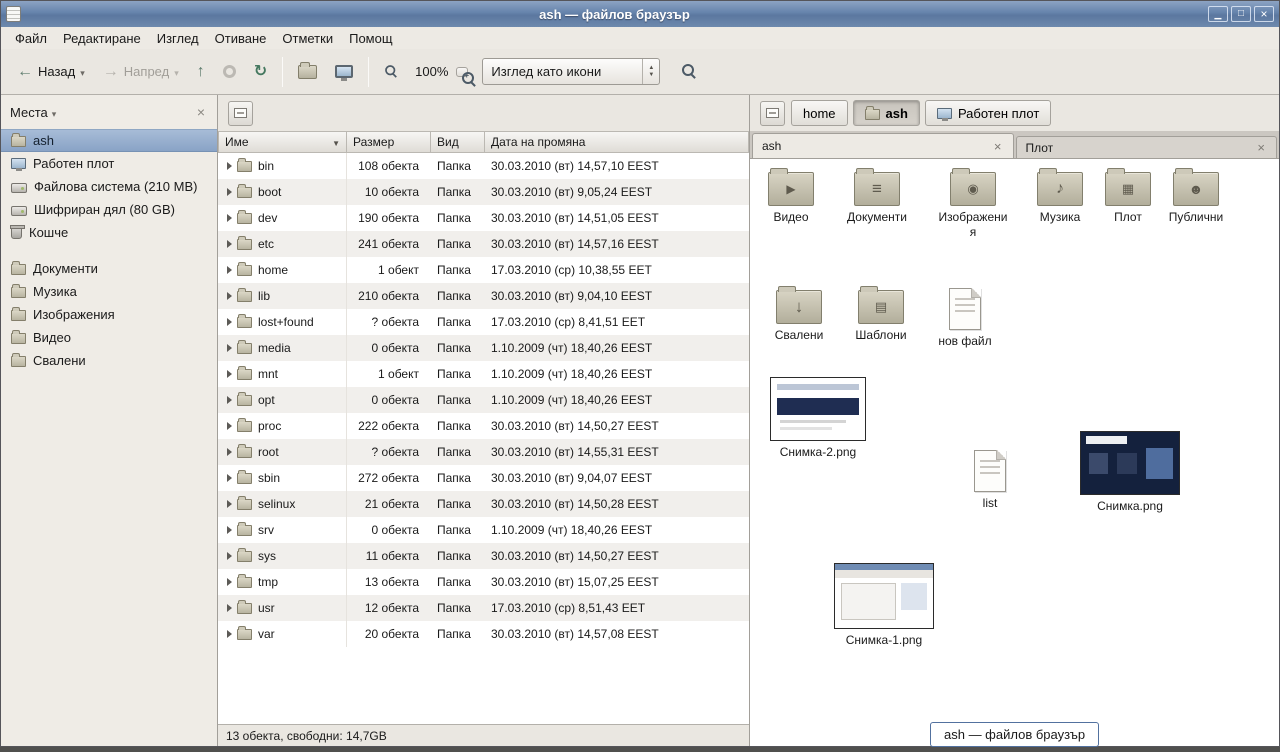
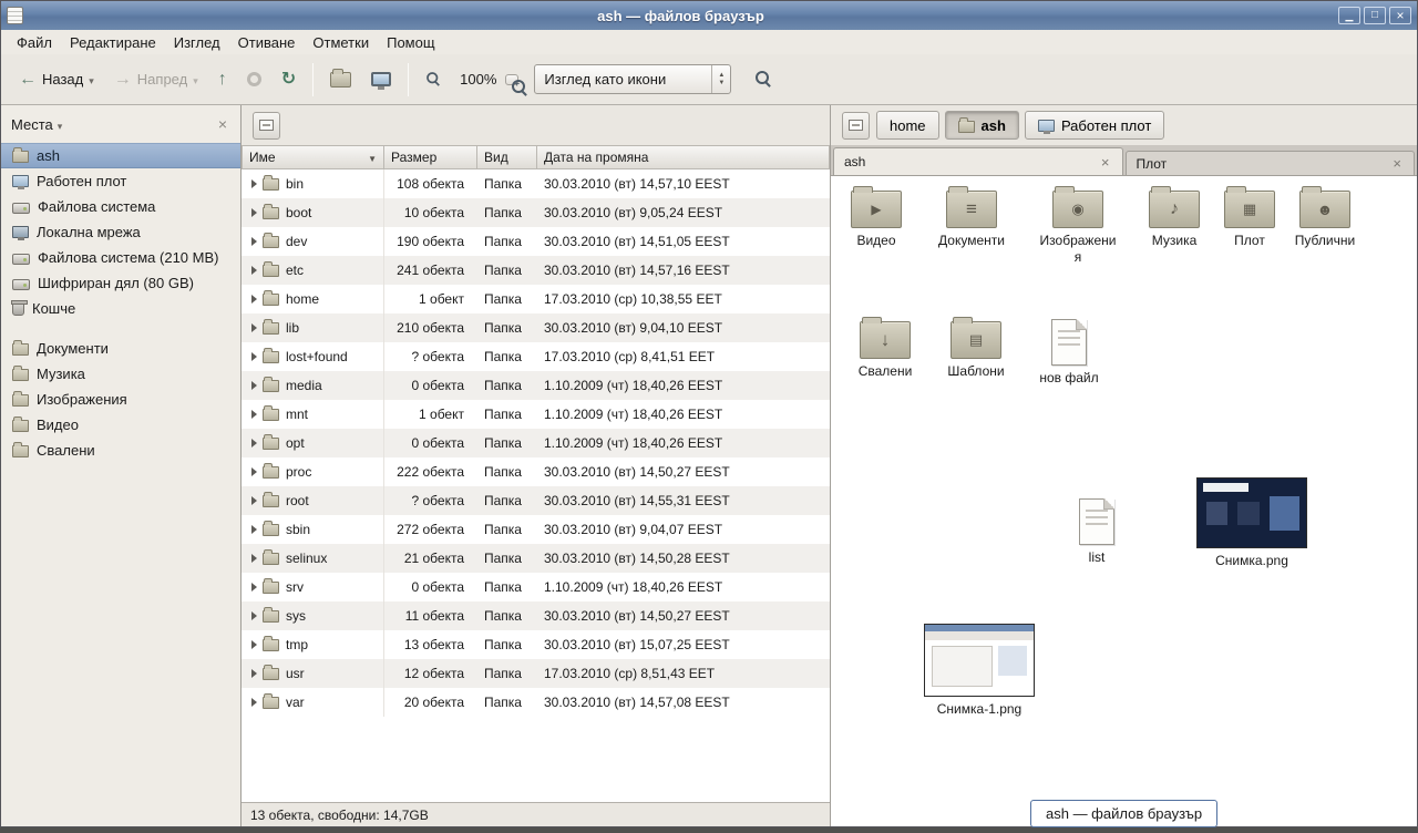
  ash — файлов браузър
  Файл
  Редактиране
  Изглед
  Отиване
  Отметки
  Помощ
  Назад
  Напред
  100%
  +
  Изглед като икони
  Места
  ash
  Работен плот
+ Файлова система
+ Локална мрежа
  Файлова система (210 MB)
  Шифриран дял (80 GB)
  Кошче
  Документи
  Музика
  Изображения
  Видео
  Свалени
  Име
  Размер
  Вид
  Дата на промяна
  bin
  108 обекта
  Папка
  30.03.2010 (вт) 14,57,10 EEST
  boot
  10 обекта
  Папка
  30.03.2010 (вт) 9,05,24 EEST
  dev
  190 обекта
  Папка
  30.03.2010 (вт) 14,51,05 EEST
  etc
  241 обекта
  Папка
  30.03.2010 (вт) 14,57,16 EEST
  home
  1 обект
  Папка
  17.03.2010 (ср) 10,38,55 EET
  lib
  210 обекта
  Папка
  30.03.2010 (вт) 9,04,10 EEST
  lost+found
  ? обекта
  Папка
  17.03.2010 (ср) 8,41,51 EET
  media
  0 обекта
  Папка
  1.10.2009 (чт) 18,40,26 EEST
  mnt
  1 обект
  Папка
  1.10.2009 (чт) 18,40,26 EEST
  opt
  0 обекта
  Папка
  1.10.2009 (чт) 18,40,26 EEST
  proc
  222 обекта
  Папка
  30.03.2010 (вт) 14,50,27 EEST
  root
  ? обекта
  Папка
  30.03.2010 (вт) 14,55,31 EEST
  sbin
  272 обекта
  Папка
  30.03.2010 (вт) 9,04,07 EEST
  selinux
  21 обекта
  Папка
  30.03.2010 (вт) 14,50,28 EEST
  srv
  0 обекта
  Папка
  1.10.2009 (чт) 18,40,26 EEST
  sys
  11 обекта
  Папка
  30.03.2010 (вт) 14,50,27 EEST
  tmp
  13 обекта
  Папка
  30.03.2010 (вт) 15,07,25 EEST
  usr
  12 обекта
  Папка
  17.03.2010 (ср) 8,51,43 EET
  var
  20 обекта
  Папка
  30.03.2010 (вт) 14,57,08 EEST
  13 обекта, свободни: 14,7GB
  home
  ash
  Работен плот
  ash
  Плот
  Видео
  Документи
  Изображения
  Музика
  Плот
  Публични
  Свалени
  Шаблони
  нов файл
- Снимка-2.png
  list
  Снимка.png
  Снимка-1.png
  ash — файлов браузър
